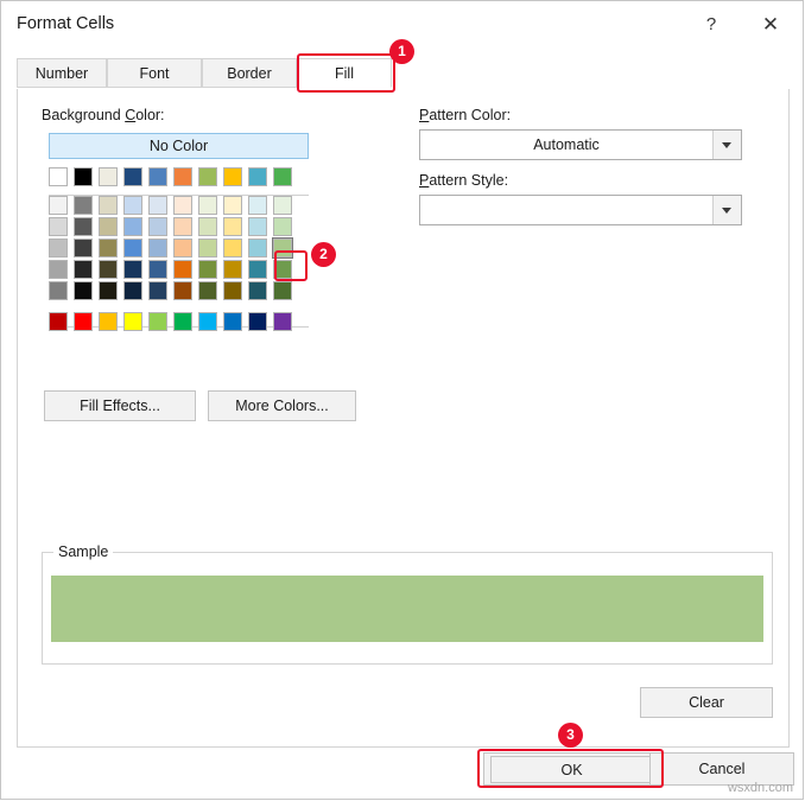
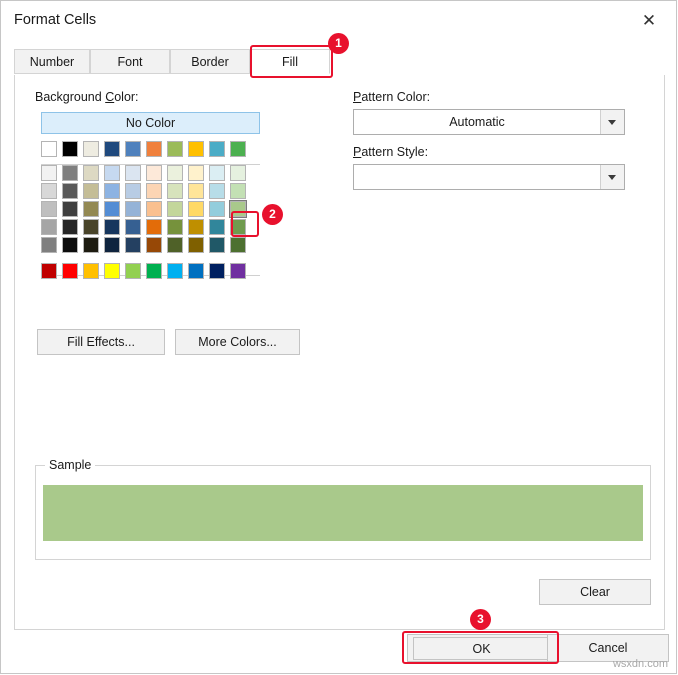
  Format Cells
- ?
  ✕
  Number
  Font
  Border
  Fill
  Background Color:
  No Color
  Fill Effects...
  More Colors...
  Pattern Color:
  Automatic
  Pattern Style:
  Sample
  Clear
  OK
  Cancel
  1
  2
  3
  wsxdn.com
